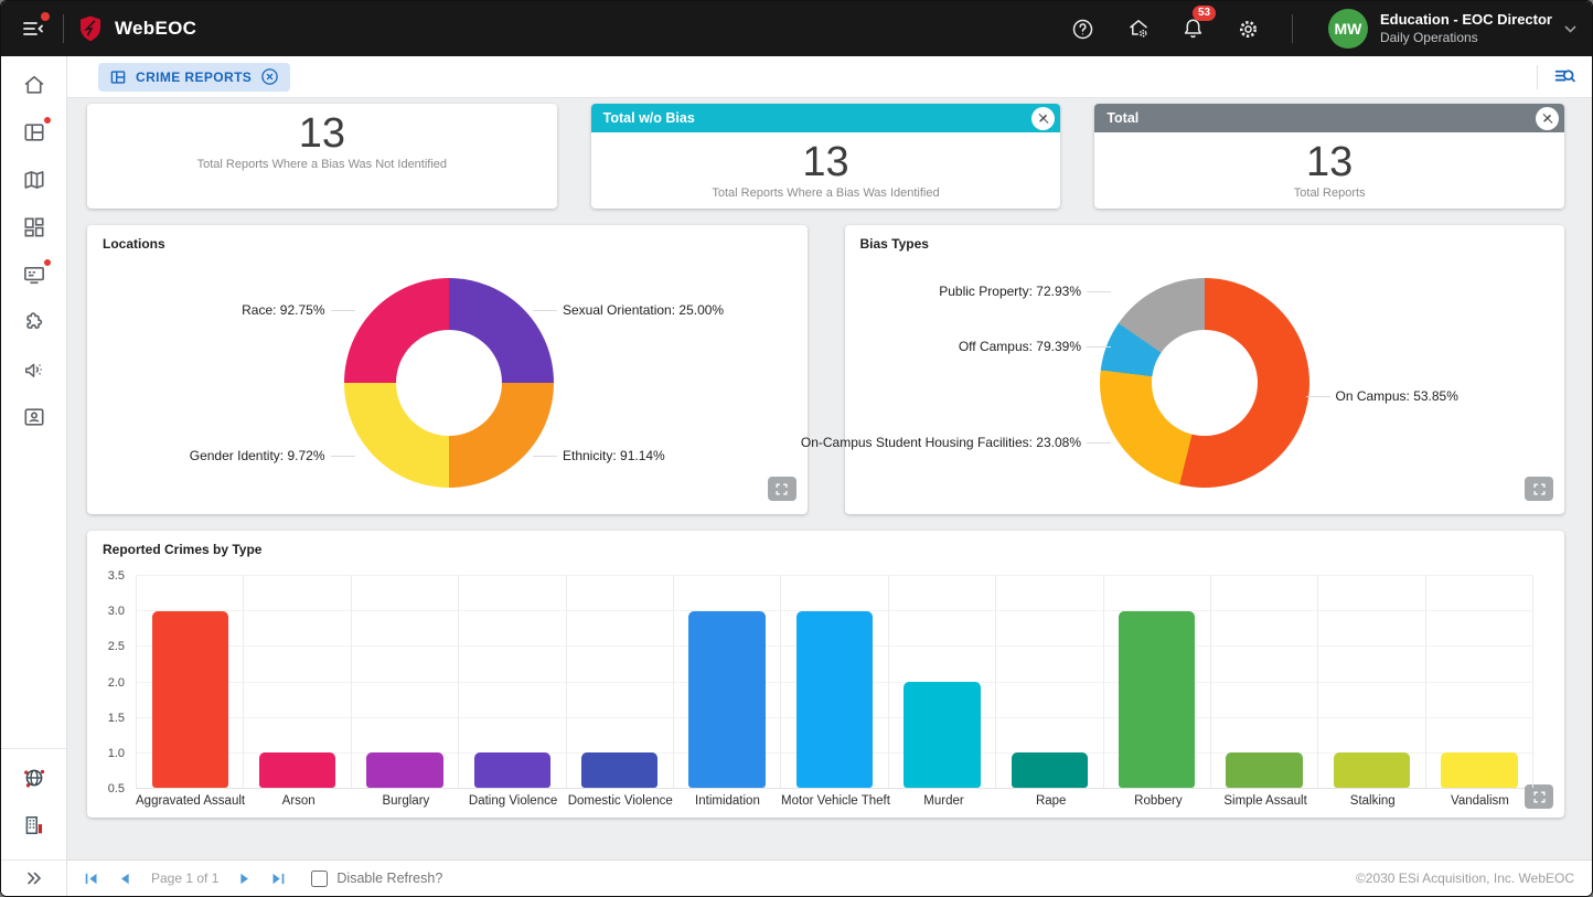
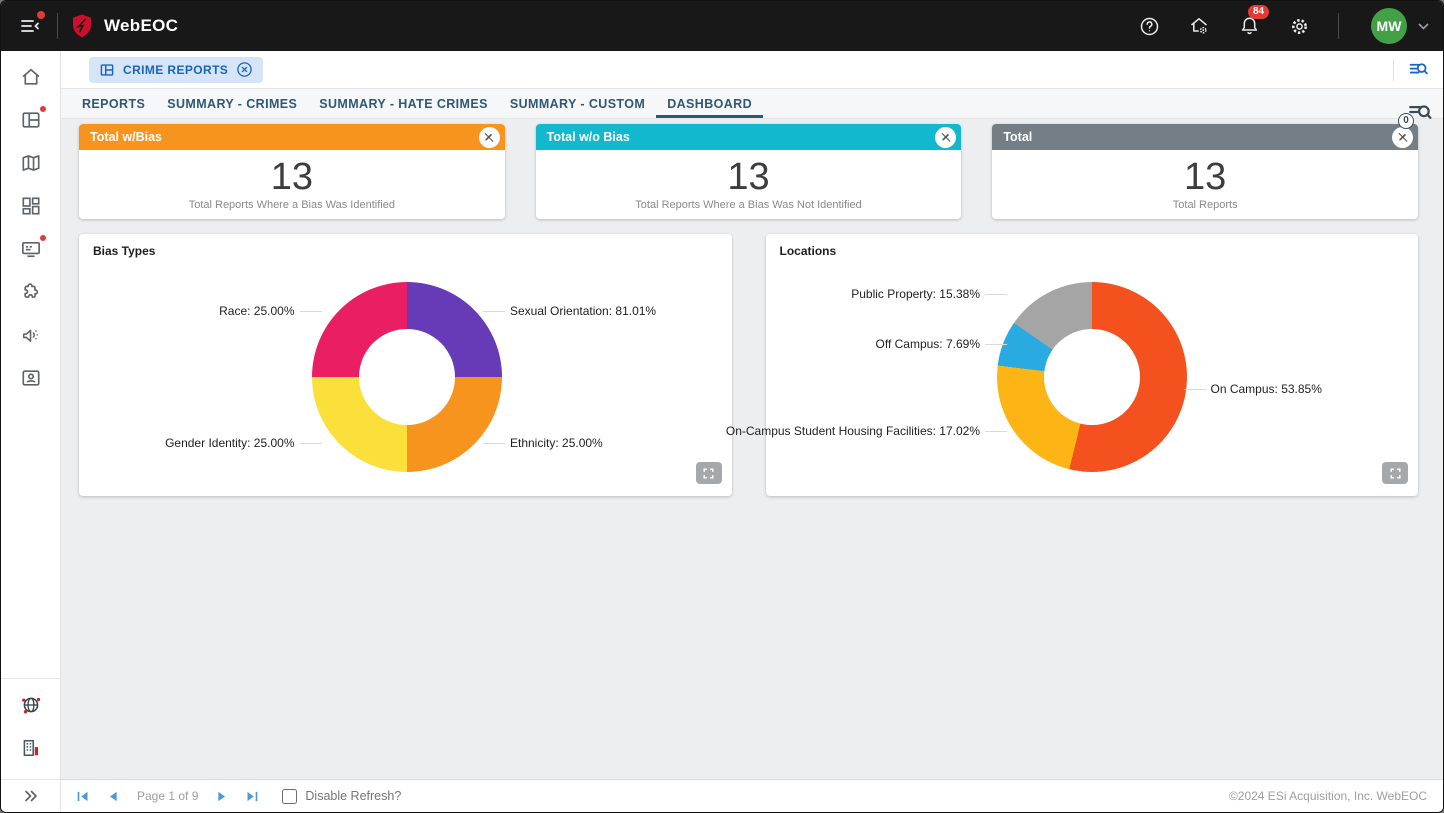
  WebEOC
- 53
+ 84
  MW
- Education - EOC Director
- Daily Operations
  CRIME REPORTS
+ REPORTS
+ SUMMARY - CRIMES
+ SUMMARY - HATE CRIMES
+ SUMMARY - CUSTOM
+ DASHBOARD
+ 0
+ Total w/Bias
  13
- Total Reports Where a Bias Was Not Identified
+ Total Reports Where a Bias Was Identified
  Total w/o Bias
  13
- Total Reports Where a Bias Was Identified
+ Total Reports Where a Bias Was Not Identified
  Total
  13
  Total Reports
- Locations
+ Bias Types
- Race: 92.75%
+ Race: 25.00%
- Sexual Orientation: 25.00%
+ Sexual Orientation: 81.01%
- Gender Identity: 9.72%
+ Gender Identity: 25.00%
- Ethnicity: 91.14%
+ Ethnicity: 25.00%
- Bias Types
+ Locations
- Public Property: 72.93%
+ Public Property: 15.38%
- Off Campus: 79.39%
+ Off Campus: 7.69%
  On Campus: 53.85%
- On-Campus Student Housing Facilities: 23.08%
+ On-Campus Student Housing Facilities: 17.02%
- Reported Crimes by Type
- 0.5
- 1.0
- 1.5
- 2.0
- 2.5
- 3.0
- 3.5
- Aggravated Assault
- Arson
- Burglary
- Dating Violence
- Domestic Violence
- Intimidation
- Motor Vehicle Theft
- Murder
- Rape
- Robbery
- Simple Assault
- Stalking
- Vandalism
- Page 1 of 1
+ Page 1 of 9
  Disable Refresh?
- ©2030 ESi Acquisition, Inc. WebEOC
+ ©2024 ESi Acquisition, Inc. WebEOC
